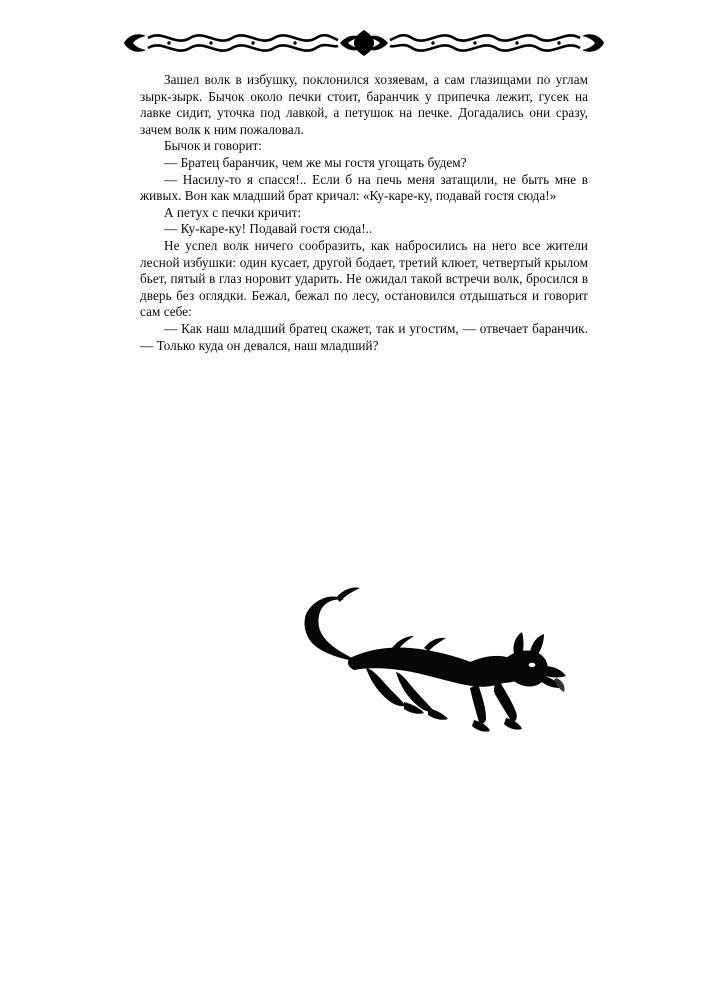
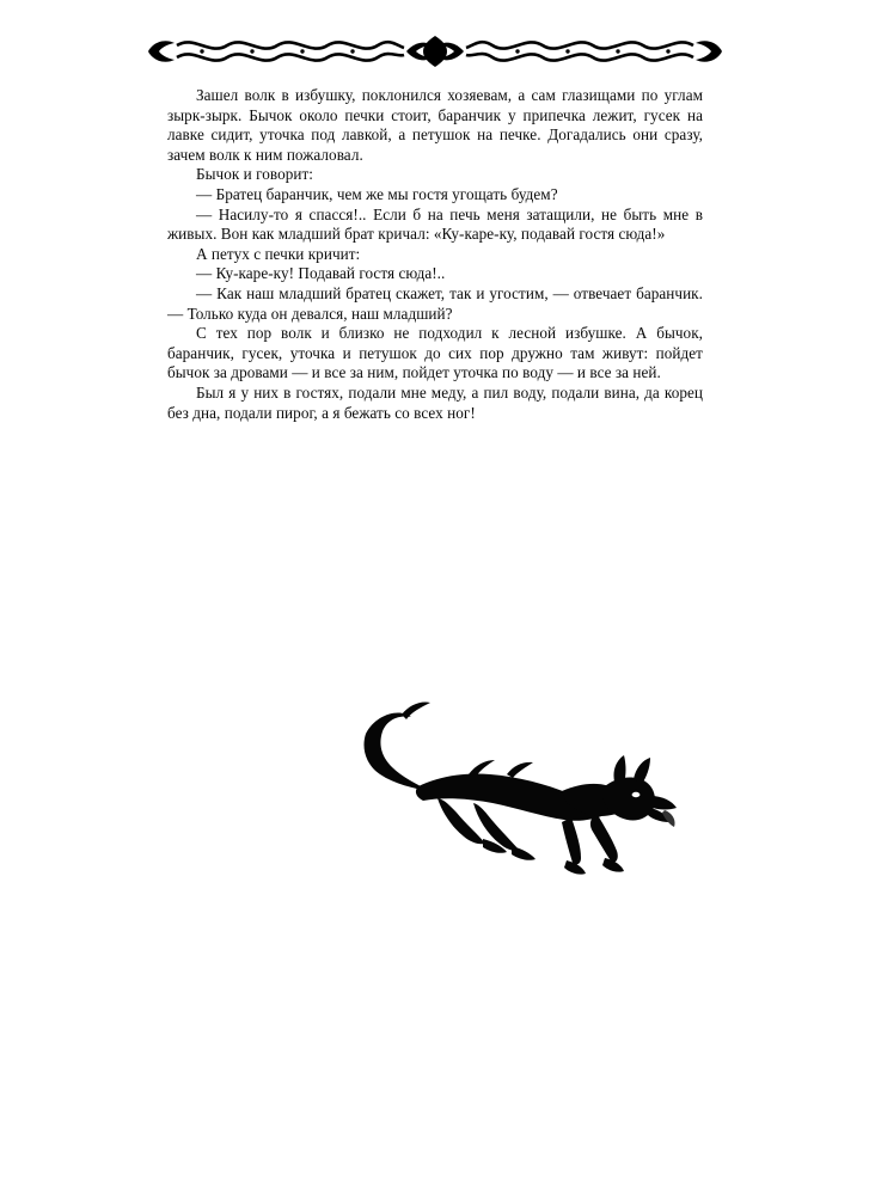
  Зашел волк в избушку, поклонился хозяевам, а сам глазищами по углам зырк-зырк. Бычок около печки стоит, баранчик у припечка лежит, гусек на лавке сидит, уточка под лавкой, а петушок на печке. Догадались они сразу, зачем волк к ним пожаловал.
  Бычок и говорит:
  — Братец баранчик, чем же мы гостя угощать будем?
  — Насилу-то я спасся!.. Если б на печь меня затащили, не быть мне в живых. Вон как младший брат кричал: «Ку-каре-ку, подавай гостя сюда!»
  А петух с печки кричит:
  — Ку-каре-ку! Подавай гостя сюда!..
- Не успел волк ничего сообразить, как набросились на него все жители лесной избушки: один кусает, другой бодает, третий клюет, четвертый крылом бьет, пятый в глаз норовит ударить. Не ожидал такой встречи волк, бросился в дверь без оглядки. Бежал, бежал по лесу, остановился отдышаться и говорит сам себе:
  — Как наш младший братец скажет, так и угостим, — отвечает баранчик. — Только куда он девался, наш младший?
+ С тех пор волк и близко не подходил к лесной избушке. А бычок, баранчик, гусек, уточка и петушок до сих пор дружно там живут: пойдет бычок за дровами — и все за ним, пойдет уточка по воду — и все за ней.
+ Был я у них в гостях, подали мне меду, а пил воду, подали вина, да корец без дна, подали пирог, а я бежать со всех ног!
